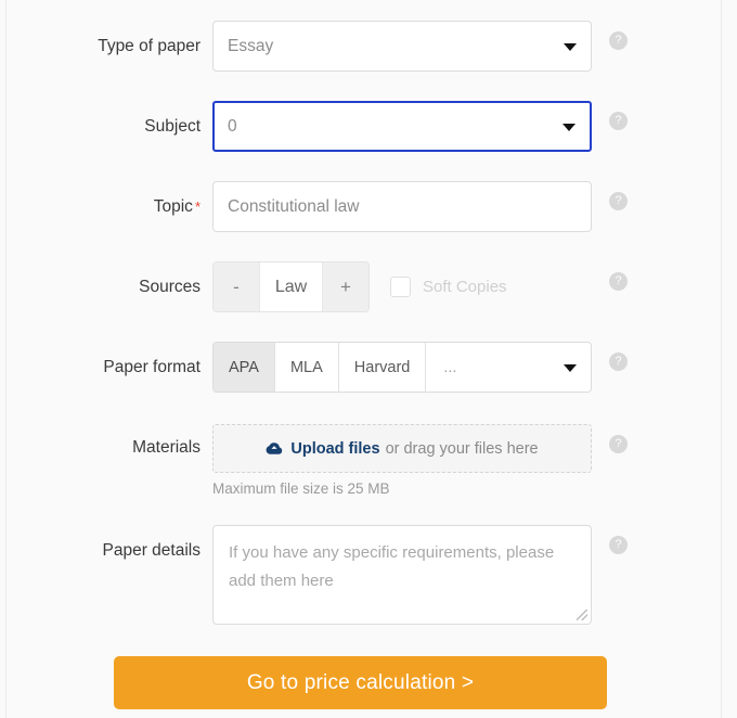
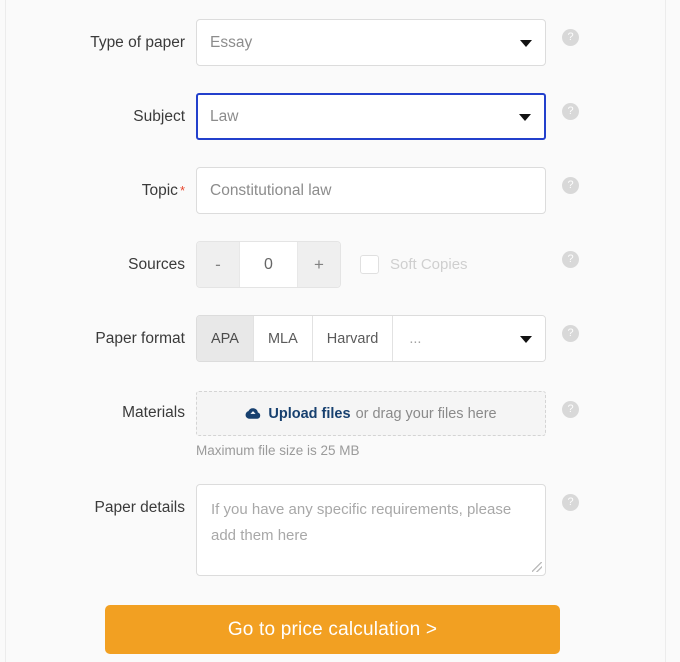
  Type of paper
  Essay
  ?
  Subject
- 0
+ Law
  ?
  Topic *
  Constitutional law
  ?
  Sources
  -
- Law
+ 0
  +
  Soft Copies
  ?
  Paper format
  APA
  MLA
  Harvard
  ...
  ?
  Materials
  Upload files
  or drag your files here
  Maximum file size is 25 MB
  ?
  Paper details
  If you have any specific requirements, please add them here
  ?
  Go to price calculation >
